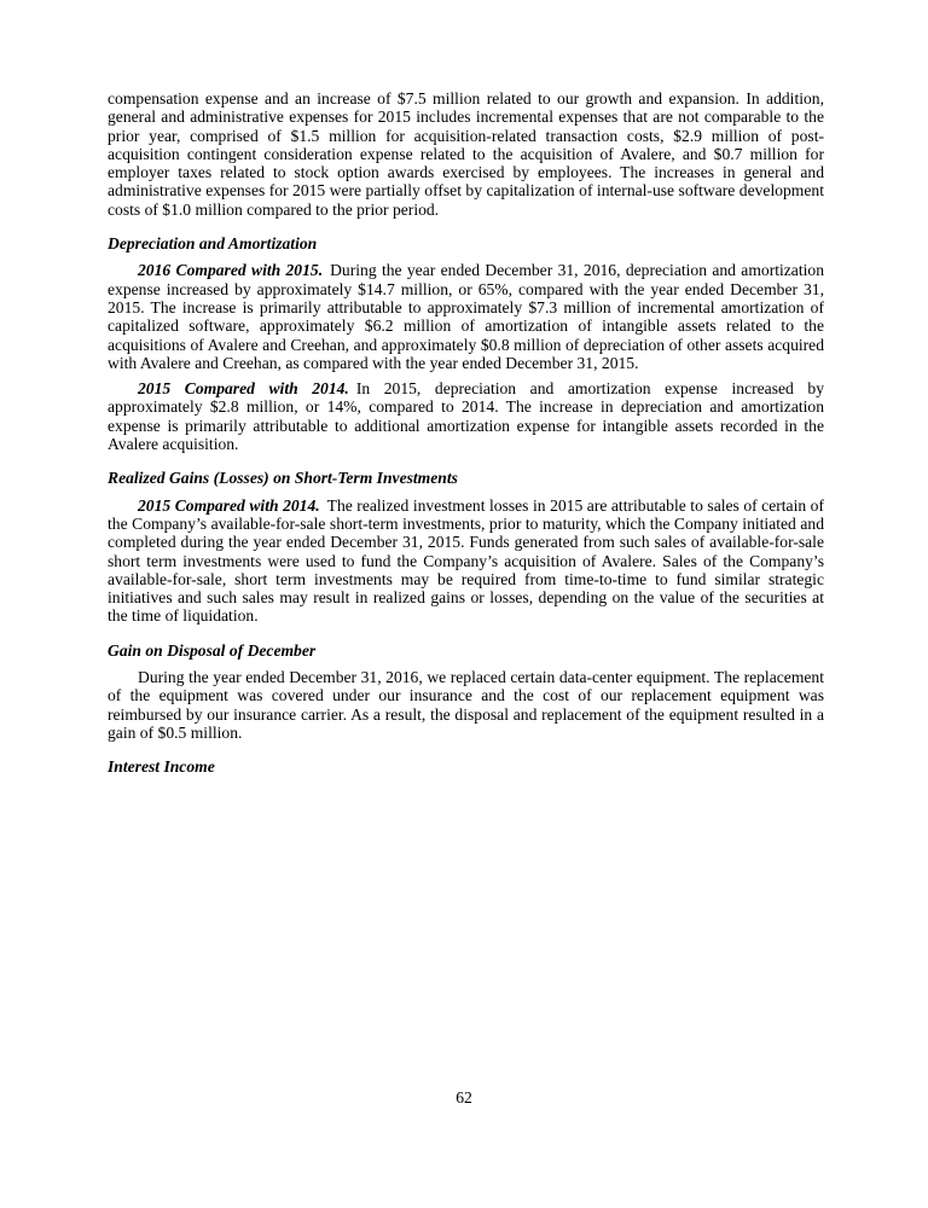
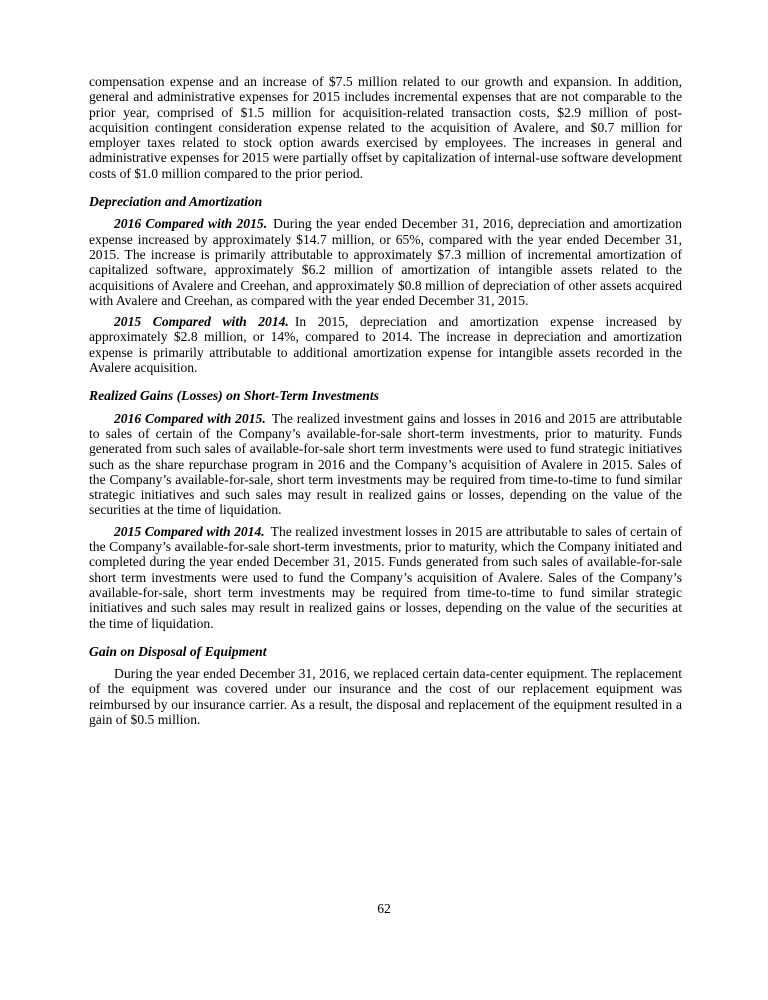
  compensation expense and an increase of $7.5 million related to our growth and expansion. In addition, general and administrative expenses for 2015 includes incremental expenses that are not comparable to the prior year, comprised of $1.5 million for acquisition-related transaction costs, $2.9 million of post-acquisition contingent consideration expense related to the acquisition of Avalere, and $0.7 million for employer taxes related to stock option awards exercised by employees. The increases in general and administrative expenses for 2015 were partially offset by capitalization of internal-use software development costs of $1.0 million compared to the prior period.
  Depreciation and Amortization
  2016 Compared with 2015. During the year ended December 31, 2016, depreciation and amortization expense increased by approximately $14.7 million, or 65%, compared with the year ended December 31, 2015. The increase is primarily attributable to approximately $7.3 million of incremental amortization of capitalized software, approximately $6.2 million of amortization of intangible assets related to the acquisitions of Avalere and Creehan, and approximately $0.8 million of depreciation of other assets acquired with Avalere and Creehan, as compared with the year ended December 31, 2015.
  2015 Compared with 2014. In 2015, depreciation and amortization expense increased by approximately $2.8 million, or 14%, compared to 2014. The increase in depreciation and amortization expense is primarily attributable to additional amortization expense for intangible assets recorded in the Avalere acquisition.
  Realized Gains (Losses) on Short-Term Investments
+ 2016 Compared with 2015. The realized investment gains and losses in 2016 and 2015 are attributable to sales of certain of the Company’s available-for-sale short-term investments, prior to maturity. Funds generated from such sales of available-for-sale short term investments were used to fund strategic initiatives such as the share repurchase program in 2016 and the Company’s acquisition of Avalere in 2015. Sales of the Company’s available-for-sale, short term investments may be required from time-to-time to fund similar strategic initiatives and such sales may result in realized gains or losses, depending on the value of the securities at the time of liquidation.
  2015 Compared with 2014. The realized investment losses in 2015 are attributable to sales of certain of the Company’s available-for-sale short-term investments, prior to maturity, which the Company initiated and completed during the year ended December 31, 2015. Funds generated from such sales of available-for-sale short term investments were used to fund the Company’s acquisition of Avalere. Sales of the Company’s available-for-sale, short term investments may be required from time-to-time to fund similar strategic initiatives and such sales may result in realized gains or losses, depending on the value of the securities at the time of liquidation.
- Gain on Disposal of December
+ Gain on Disposal of Equipment
  During the year ended December 31, 2016, we replaced certain data-center equipment. The replacement of the equipment was covered under our insurance and the cost of our replacement equipment was reimbursed by our insurance carrier. As a result, the disposal and replacement of the equipment resulted in a gain of $0.5 million.
- Interest Income
  62
